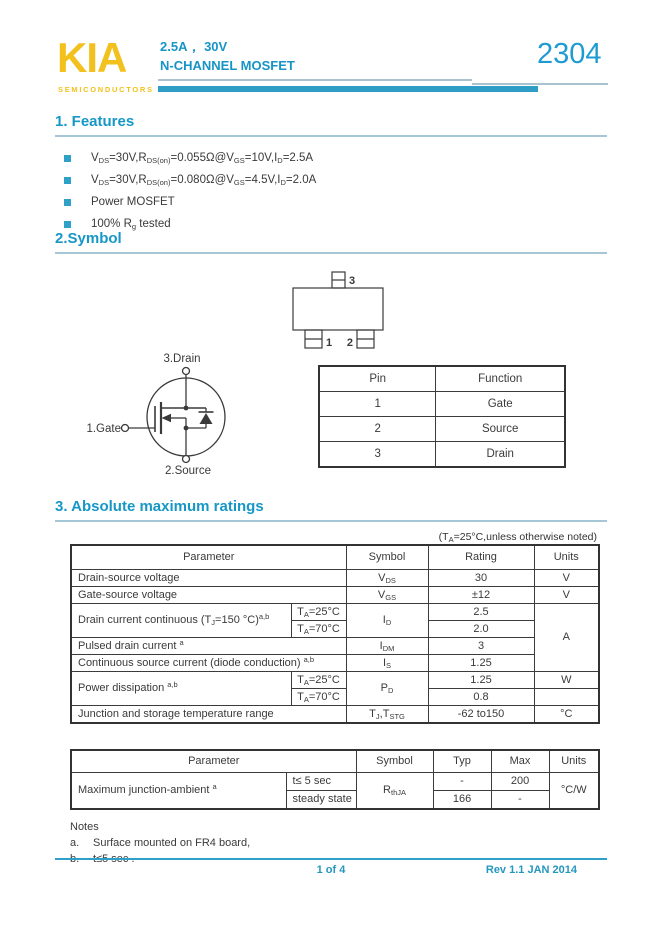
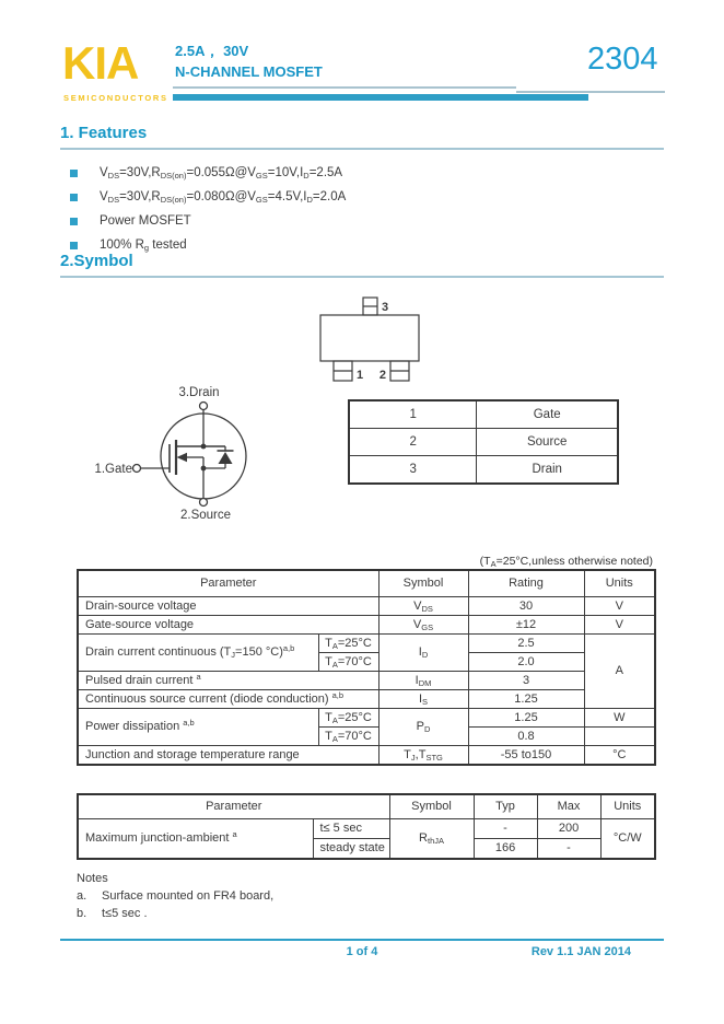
  KIA
  SEMICONDUCTORS
  2.5A， 30V
  N-CHANNEL MOSFET
  2304
  1. Features
  VDS=30V,RDS(on)=0.055Ω@VGS=10V,ID=2.5A
  VDS=30V,RDS(on)=0.080Ω@VGS=4.5V,ID=2.0A
  Power MOSFET
  100% Rg tested
  2.Symbol
  3
  1
  2
  3.Drain
  1.Gate
  2.Source
- Pin	Function
  1	Gate
  2	Source
  3	Drain
- 3. Absolute maximum ratings
  (TA=25°C,unless otherwise noted)
  Parameter	Symbol	Rating	Units
  Drain-source voltage	VDS	30	V
  Gate-source voltage	VGS	±12	V
  Drain current continuous (TJ=150 °C)a,b	TA=25°C	ID	2.5	A
  TA=70°C	2.0
  Pulsed drain current a	IDM	3
  Continuous source current (diode conduction) a,b	IS	1.25
  Power dissipation a,b	TA=25°C	PD	1.25	W
  TA=70°C	0.8
- Junction and storage temperature range	TJ,TSTG	-62 to150	°C
+ Junction and storage temperature range	TJ,TSTG	-55 to150	°C
  Parameter	Symbol	Typ	Max	Units
  Maximum junction-ambient a	t≤ 5 sec	RthJA	-	200	°C/W
  steady state	166	-
  Notes
  a.
  Surface mounted on FR4 board,
  b.
  t≤5 sec .
  1 of 4
  Rev 1.1 JAN 2014
